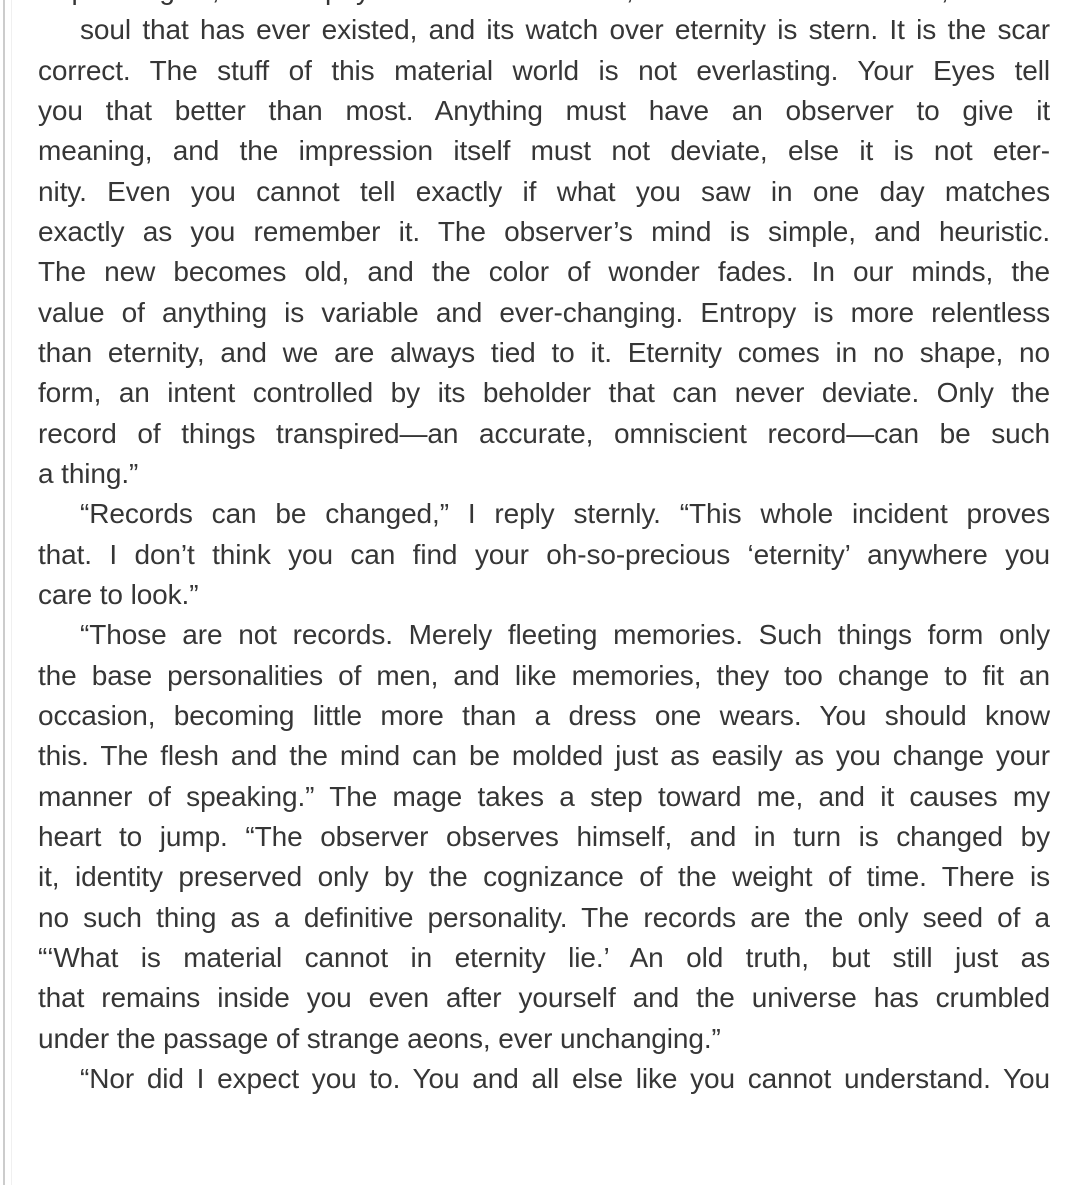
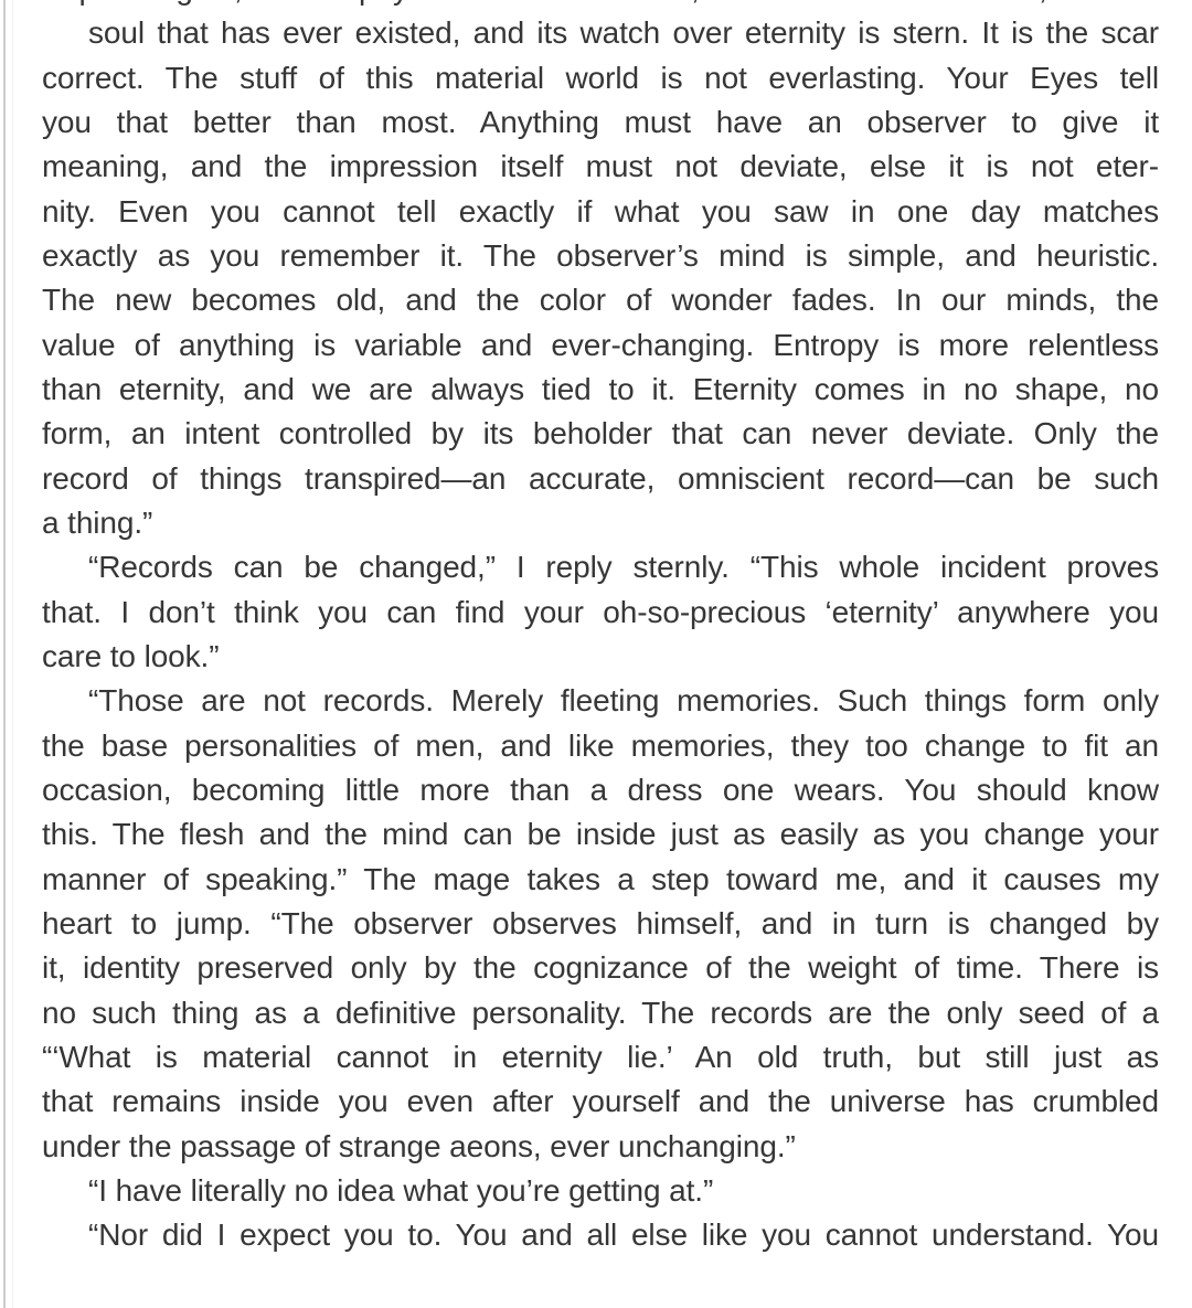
  soul that has ever existed, and its watch over eternity is stern. It is the scar
  correct. The stuff of this material world is not everlasting. Your Eyes tell
  you that better than most. Anything must have an observer to give it
  meaning, and the impression itself must not deviate, else it is not eter-
  nity. Even you cannot tell exactly if what you saw in one day matches
  exactly as you remember it. The observer’s mind is simple, and heuristic.
  The new becomes old, and the color of wonder fades. In our minds, the
  value of anything is variable and ever-changing. Entropy is more relentless
  than eternity, and we are always tied to it. Eternity comes in no shape, no
  form, an intent controlled by its beholder that can never deviate. Only the
  record of things transpired—an accurate, omniscient record—can be such
  a thing.”
  “Records can be changed,” I reply sternly. “This whole incident proves
  that. I don’t think you can find your oh-so-precious ‘eternity’ anywhere you
  care to look.”
  “Those are not records. Merely fleeting memories. Such things form only
  the base personalities of men, and like memories, they too change to fit an
  occasion, becoming little more than a dress one wears. You should know
- this. The flesh and the mind can be molded just as easily as you change your
+ this. The flesh and the mind can be inside just as easily as you change your
  manner of speaking.” The mage takes a step toward me, and it causes my
  heart to jump. “The observer observes himself, and in turn is changed by
  it, identity preserved only by the cognizance of the weight of time. There is
  no such thing as a definitive personality. The records are the only seed of a
  “‘What is material cannot in eternity lie.’ An old truth, but still just as
  that remains inside you even after yourself and the universe has crumbled
  under the passage of strange aeons, ever unchanging.”
+ “I have literally no idea what you’re getting at.”
  “Nor did I expect you to. You and all else like you cannot understand. You
